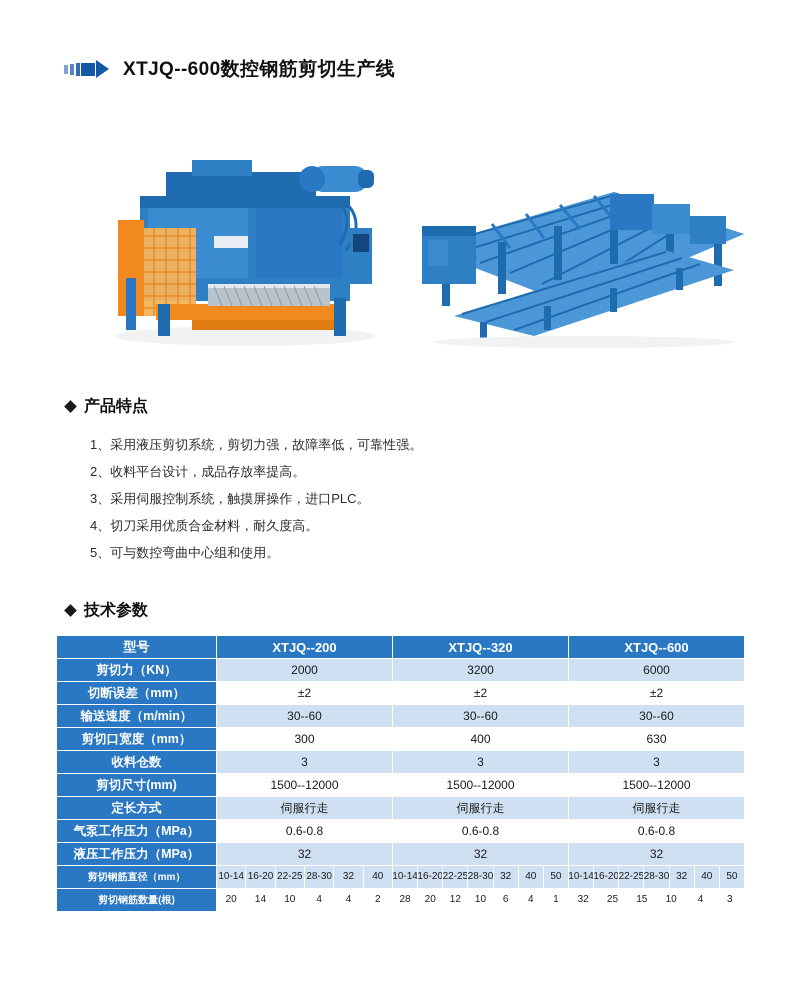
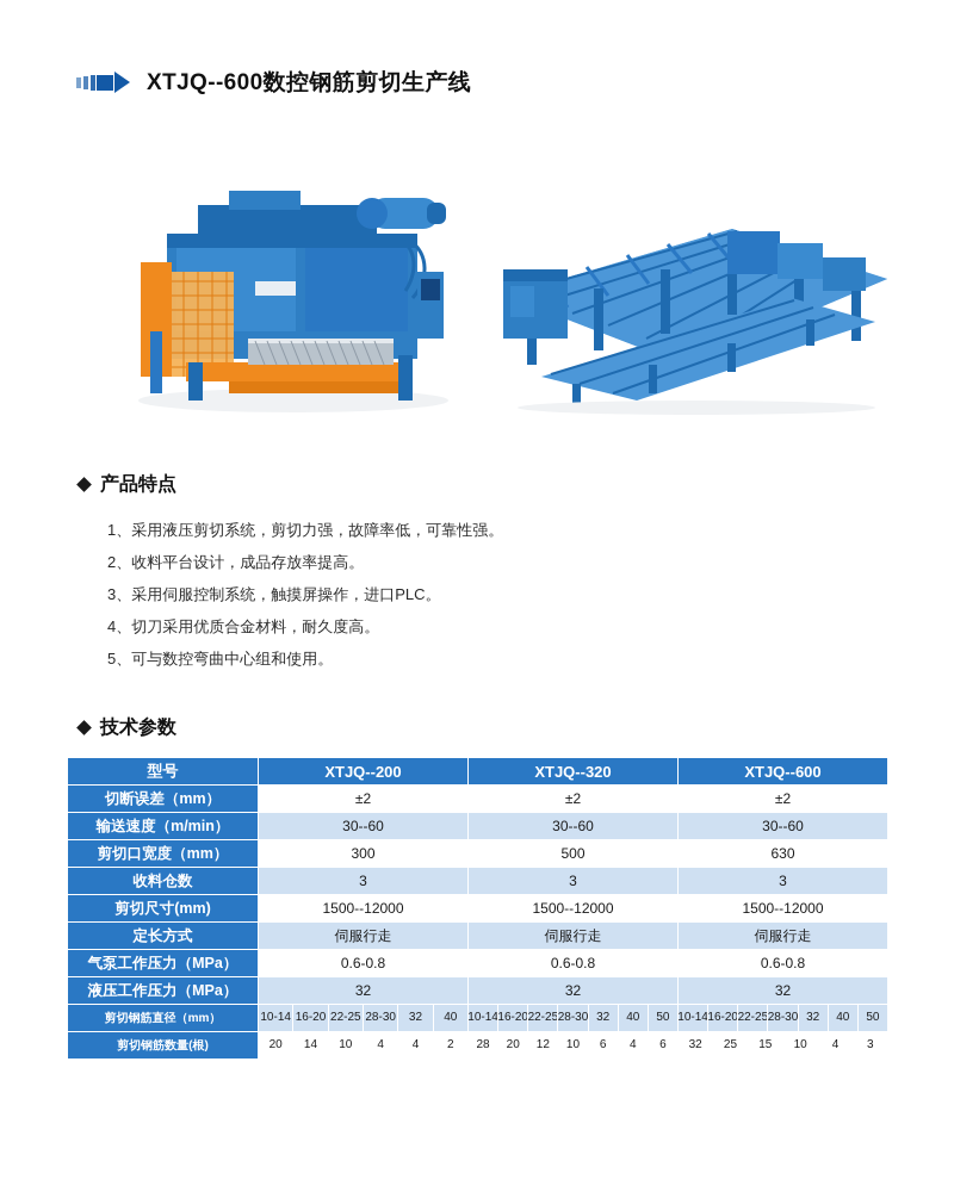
  XTJQ--600数控钢筋剪切生产线
  产品特点
  1、采用液压剪切系统，剪切力强，故障率低，可靠性强。
  2、收料平台设计，成品存放率提高。
  3、采用伺服控制系统，触摸屏操作，进口PLC。
  4、切刀采用优质合金材料，耐久度高。
  5、可与数控弯曲中心组和使用。
  技术参数
  型号	XTJQ--200	XTJQ--320	XTJQ--600
- 剪切力（KN）	2000	3200	6000
  切断误差（mm）	±2	±2	±2
  输送速度（m/min）	30--60	30--60	30--60
- 剪切口宽度（mm）	300	400	630
+ 剪切口宽度（mm）	300	500	630
  收料仓数	3	3	3
  剪切尺寸(mm)	1500--12000	1500--12000	1500--12000
  定长方式	伺服行走	伺服行走	伺服行走
  气泵工作压力（MPa）	0.6-0.8	0.6-0.8	0.6-0.8
  液压工作压力（MPa）	32	32	32
  剪切钢筋直径（mm）	10-14 16-20 22-25 28-30 32 40	10-1416-2022-2528-30 32 40 50	10-1416-2022-2528-30 32 40 50
- 剪切钢筋数量(根)	20 14 10 4 4 2	28 20 12 10 6 4 1	32 25 15 10 4 3
+ 剪切钢筋数量(根)	20 14 10 4 4 2	28 20 12 10 6 4 6	32 25 15 10 4 3
